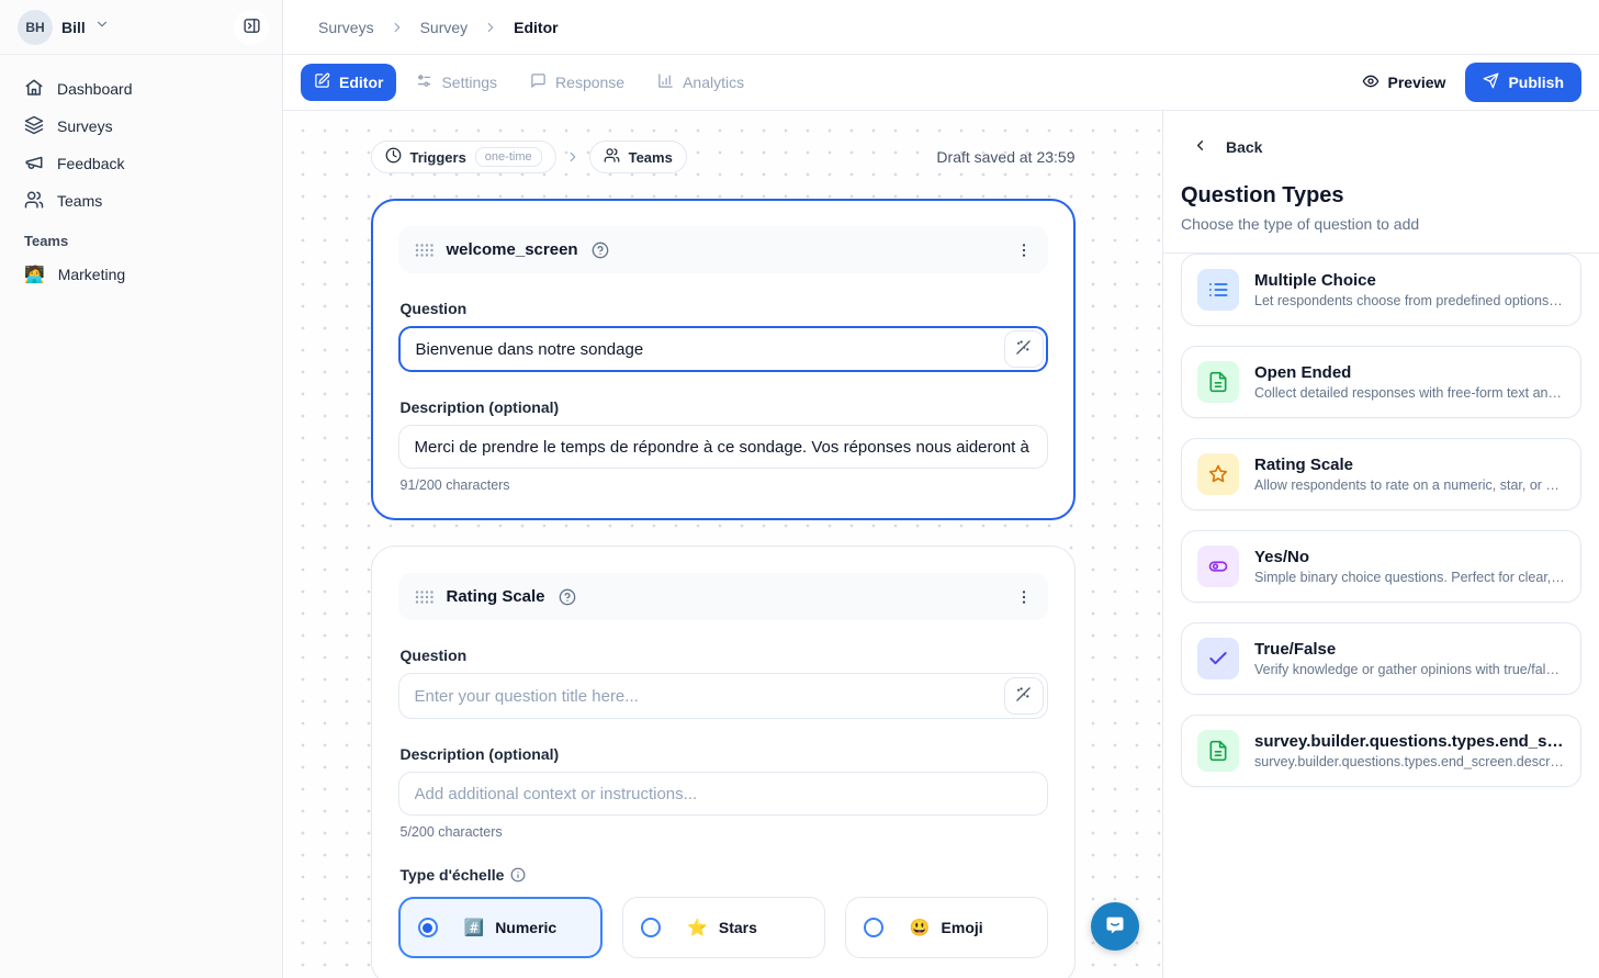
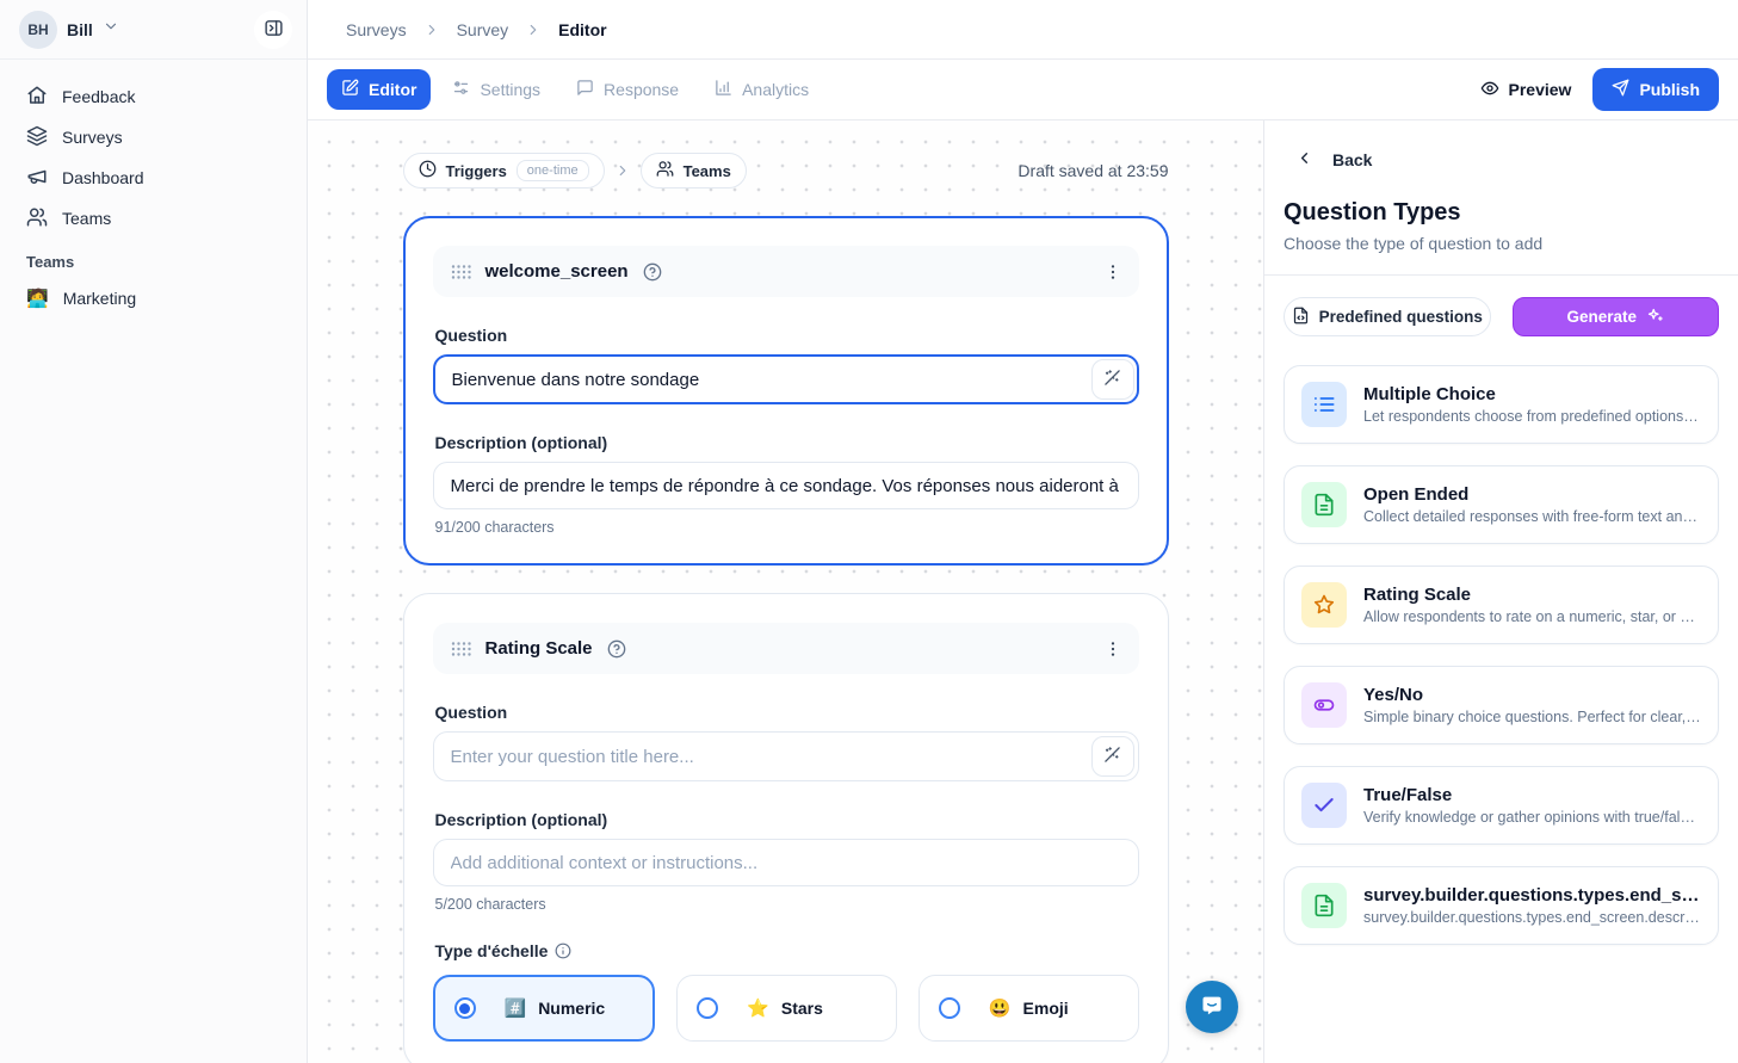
  BH
  Bill
- Dashboard
+ Feedback
  Surveys
- Feedback
+ Dashboard
  Teams
  Teams
  🧑‍💻
  Marketing
  Surveys
  Survey
  Editor
  Editor
  Settings
  Response
  Analytics
  Preview
  Publish
  Triggers
  one-time
  Teams
  Draft saved at 23:59
  welcome_screen
  Question
  Bienvenue dans notre sondage
  Description (optional)
  Merci de prendre le temps de répondre à ce sondage. Vos réponses nous aideront à
  91/200 characters
  Rating Scale
  Question
  Enter your question title here...
  Description (optional)
  Add additional context or instructions...
  5/200 characters
  Type d'échelle
  #️⃣
  Numeric
  ⭐
  Stars
  😃
  Emoji
  Back
  Question Types
  Choose the type of question to add
+ Predefined questions
+ Generate
  Multiple Choice
  Let respondents choose from predefined options. P
  Open Ended
  Collect detailed responses with free-form text answ
  Rating Scale
  Allow respondents to rate on a numeric, star, or em
  Yes/No
  Simple binary choice questions. Perfect for clear, d
  True/False
  Verify knowledge or gather opinions with true/false
  survey.builder.questions.types.end_scr.
  survey.builder.questions.types.end_screen.descript
